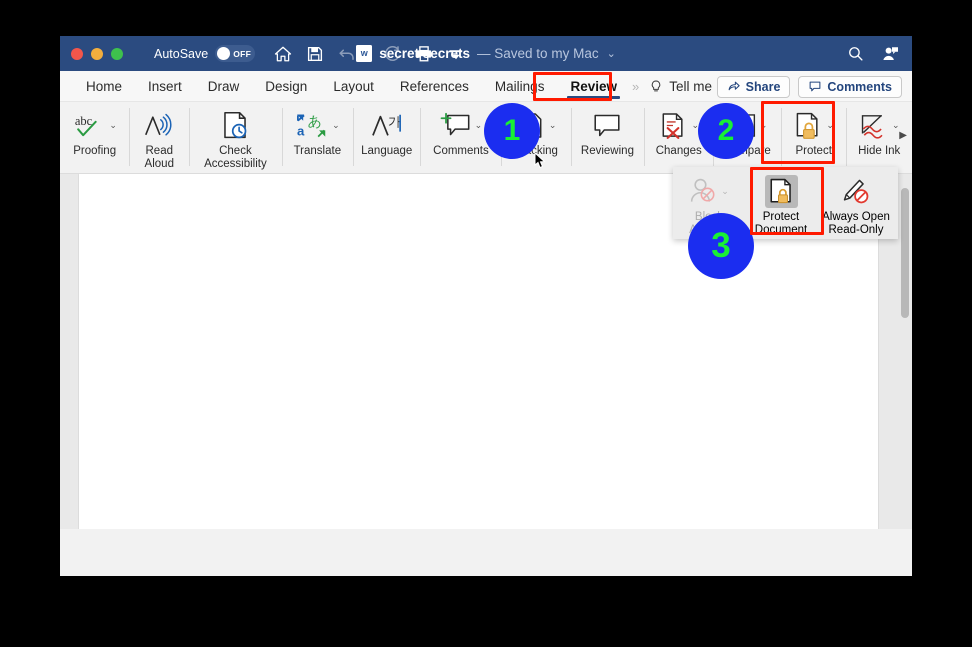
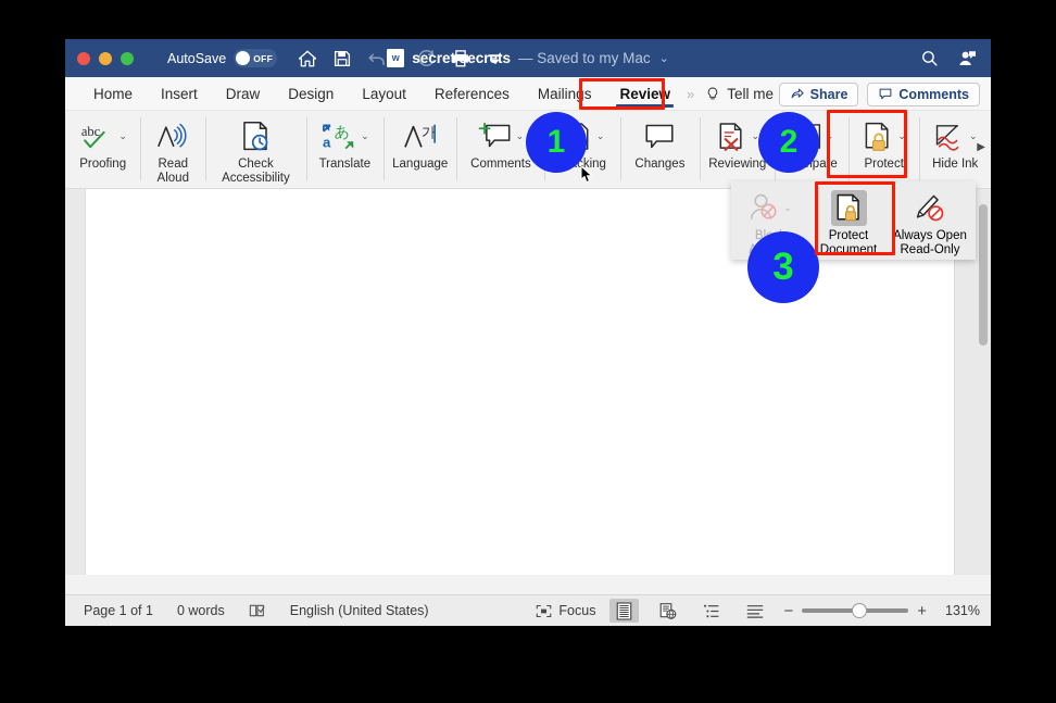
  AutoSave
  OFF
  w
  secret secrets
  — Saved to my Mac
  ⌄
  Home
  Insert
  Draw
  Design
  Layout
  References
  Mailings
  Review
  »
  Tell me
  Share
  Comments
  abc
  ⌄
  Proofing
  Read
  Aloud
  Check
  Accessibility
  a
  あ
  ⌄
  Translate
  가
  Language
  ⌄
  Comments
  ⌄
- Reviewing
+ Changes
  ⌄
- Changes
+ Reviewing
  ⌄
  ⌄
  Protect
  ⌄
  Hide Ink
  ▶
+ Page 1 of 1
+ 0 words
+ English (United States)
+ Focus
+ −
+ +
+ 131%
  ⌄
  Protect
  Document
  Always Open
  Read-Only
  1
  2
  3
